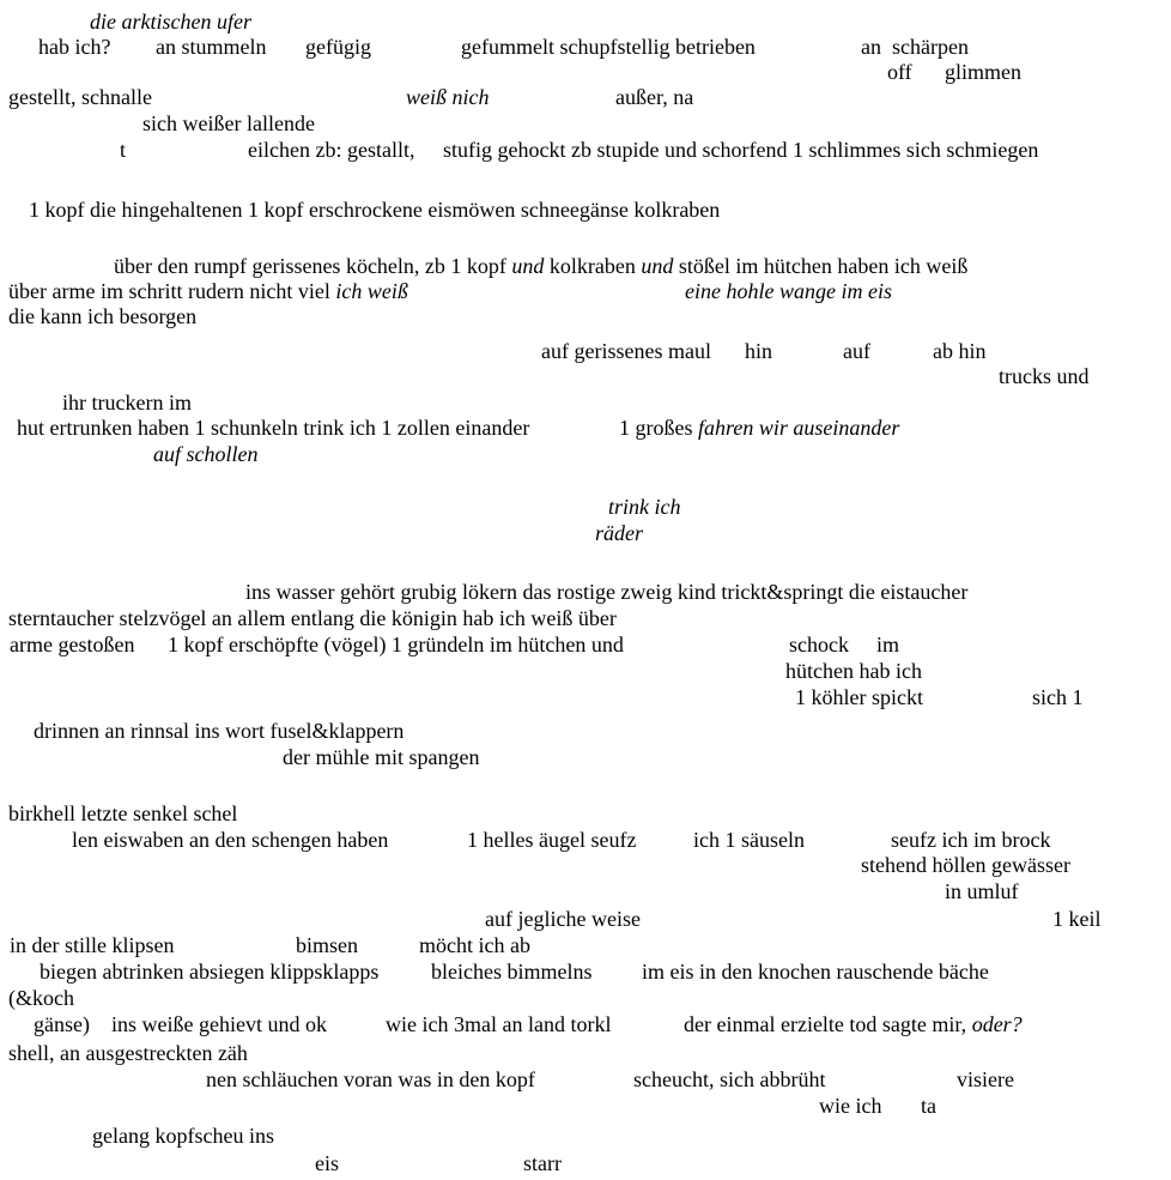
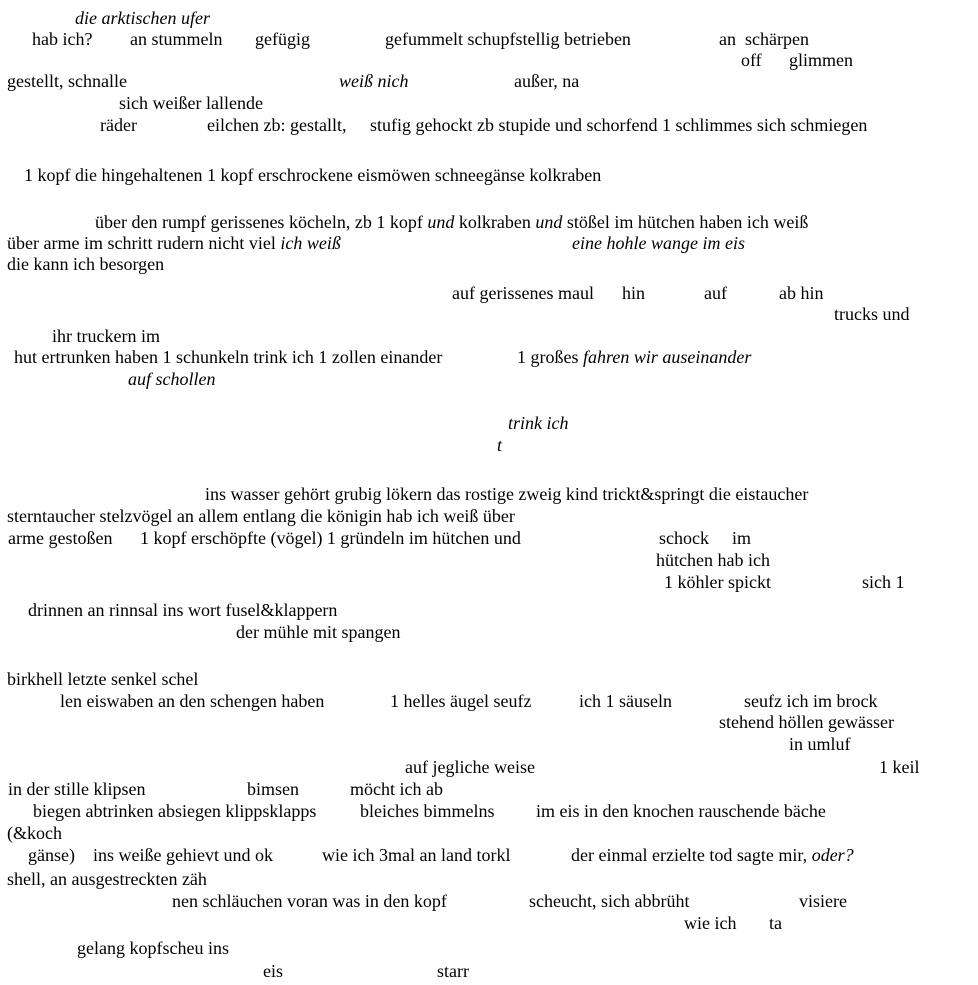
  die arktischen ufer
  hab ich?
  an stummeln
  gefügig
  gefummelt schupfstellig betrieben
  an schärpen
  off
  glimmen
  gestellt, schnalle
  weiß nich
  außer, na
  sich weißer lallende
- t
+ räder
  eilchen zb: gestallt,
  stufig gehockt zb stupide und schorfend 1 schlimmes sich schmiegen
  1 kopf die hingehaltenen 1 kopf erschrockene eismöwen schneegänse kolkraben
  über den rumpf gerissenes köcheln, zb 1 kopf und kolkraben und stößel im hütchen haben ich weiß
  über arme im schritt rudern nicht viel ich weiß
  eine hohle wange im eis
  die kann ich besorgen
  auf gerissenes maul
  hin
  auf
  ab hin
  trucks und
  ihr truckern im
  hut ertrunken haben 1 schunkeln trink ich 1 zollen einander
  1 großes fahren wir auseinander
  auf schollen
  trink ich
- räder
+ t
  ins wasser gehört grubig lökern das rostige zweig kind trickt&springt die eistaucher
  sterntaucher stelzvögel an allem entlang die königin hab ich weiß über
  arme gestoßen
  1 kopf erschöpfte (vögel) 1 gründeln im hütchen und
  schock
  im
  hütchen hab ich
  1 köhler spickt
  sich 1
  drinnen an rinnsal ins wort fusel&klappern
  der mühle mit spangen
  birkhell letzte senkel schel
  len eiswaben an den schengen haben
  1 helles äugel seufz
  ich 1 säuseln
  seufz ich im brock
  stehend höllen gewässer
  in umluf
  auf jegliche weise
  1 keil
  in der stille klipsen
  bimsen
  möcht ich ab
  biegen abtrinken absiegen klippsklapps
  bleiches bimmelns
  im eis in den knochen rauschende bäche
  (&koch
  gänse)
  ins weiße gehievt und ok
  wie ich 3mal an land torkl
  der einmal erzielte tod sagte mir, oder?
  shell, an ausgestreckten zäh
  nen schläuchen voran was in den kopf
  scheucht, sich abbrüht
  visiere
  wie ich
  ta
  gelang kopfscheu ins
  eis
  starr
